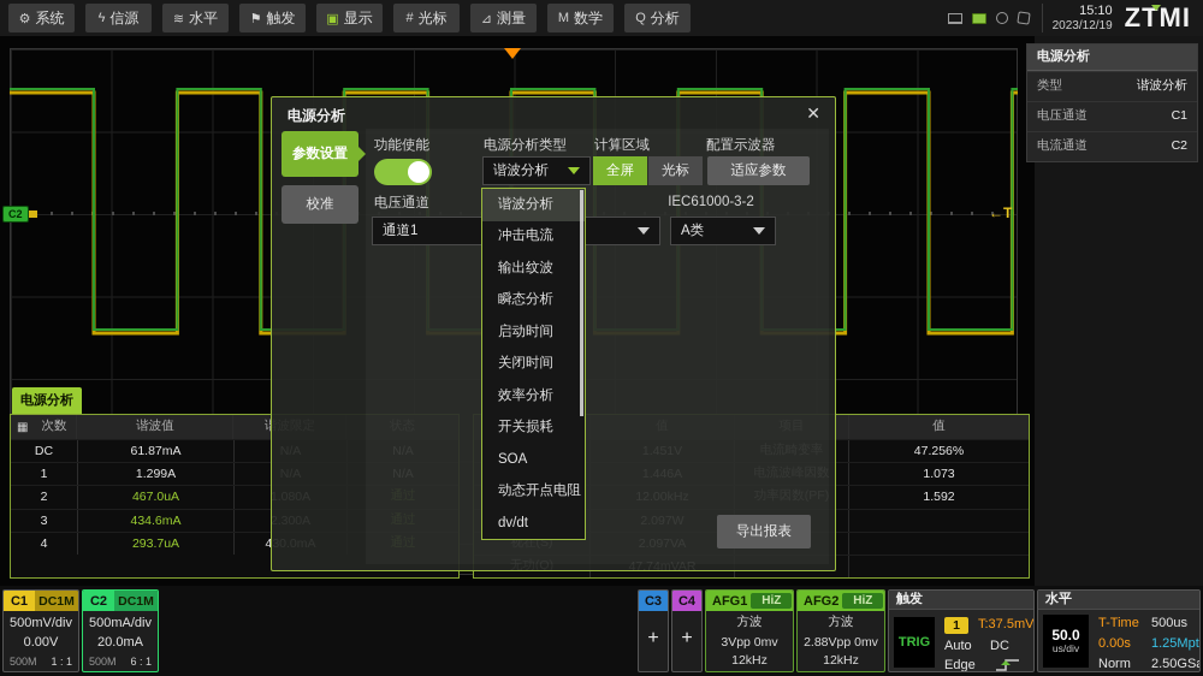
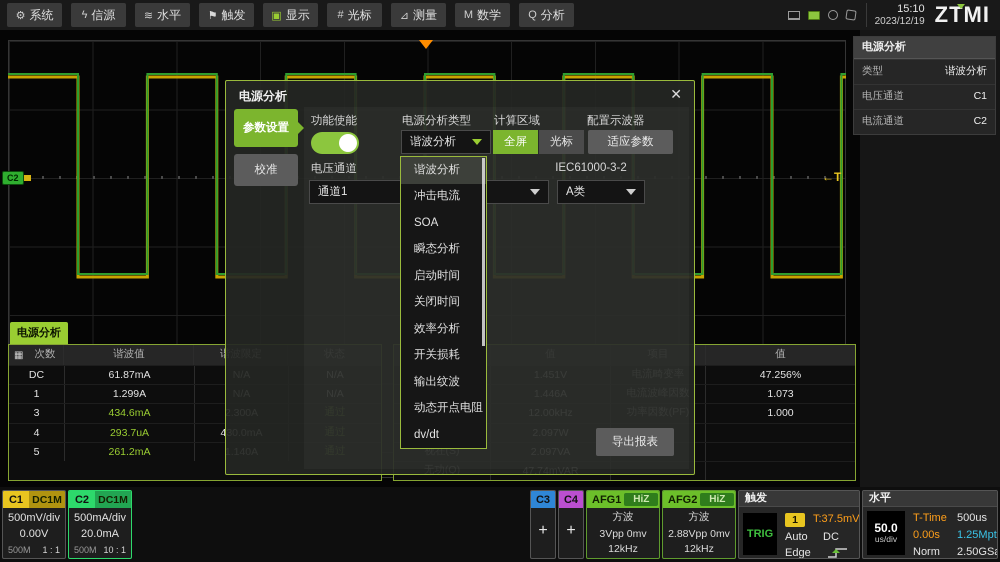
  C2
  ←T
  电源分析
  ▦
  次数
  谐波值
  DC
  61.87mA
  1
  1.299A
- 2
- 467.0uA
  3
  434.6mA
  4
  293.7uA
+ 5
+ 261.2mA
  值
  47.256%
  1.073
- 1.592
+ 1.000
  电源分析
  类型
  谐波分析
  电压通道
  C1
  电流通道
  C2
  电源分析
  ✕
  参数设置
  校准
  功能使能
  电源分析类型
  谐波分析
  计算区域
  全屏
  光标
  配置示波器
  适应参数
  电压通道
  通道1
  IEC61000-3-2
  A类
  导出报表
  谐波分析
  冲击电流
- 输出纹波
+ SOA
  瞬态分析
  启动时间
  关闭时间
  效率分析
  开关损耗
- SOA
+ 输出纹波
  动态开点电阻
  dv/dt
  ⚙
  系统
  ϟ
  信源
  ≋
  水平
  ⚑
  触发
  ▣
  显示
  #
  光标
  ⊿
  测量
  M
  数学
  Q
  分析
  15:10
  2023/12/19
  ZTMI
  C1
  DC1M
  500mV/div
  0.00V
  500M
  1 : 1
  C2
  DC1M
  500mA/div
  20.0mA
  500M
- 6 : 1
+ 10 : 1
  C3
  +
  C4
  +
  AFG1
  HiZ
  方波
  3Vpp 0mv
  12kHz
  AFG2
  HiZ
  方波
  2.88Vpp 0mv
  12kHz
  触发
  TRIG
  1
  T:37.5mV
  Auto
  DC
  Edge
  水平
  50.0
  us/div
  T-Time
  500us
  0.00s
  1.25Mpt
  Norm
